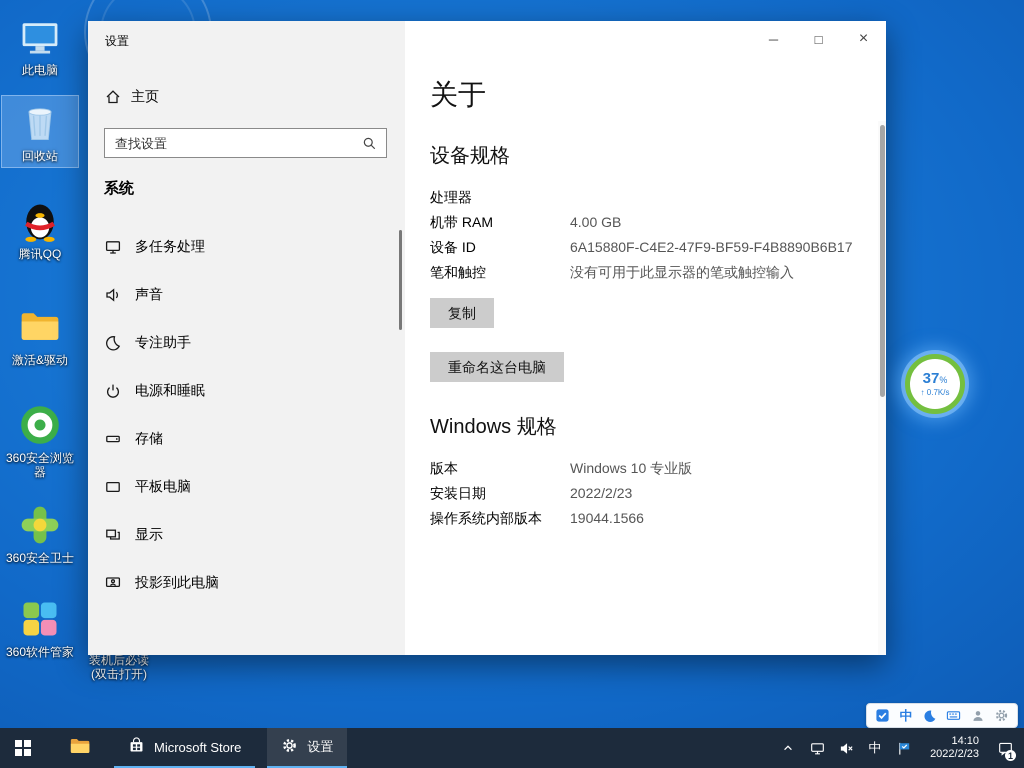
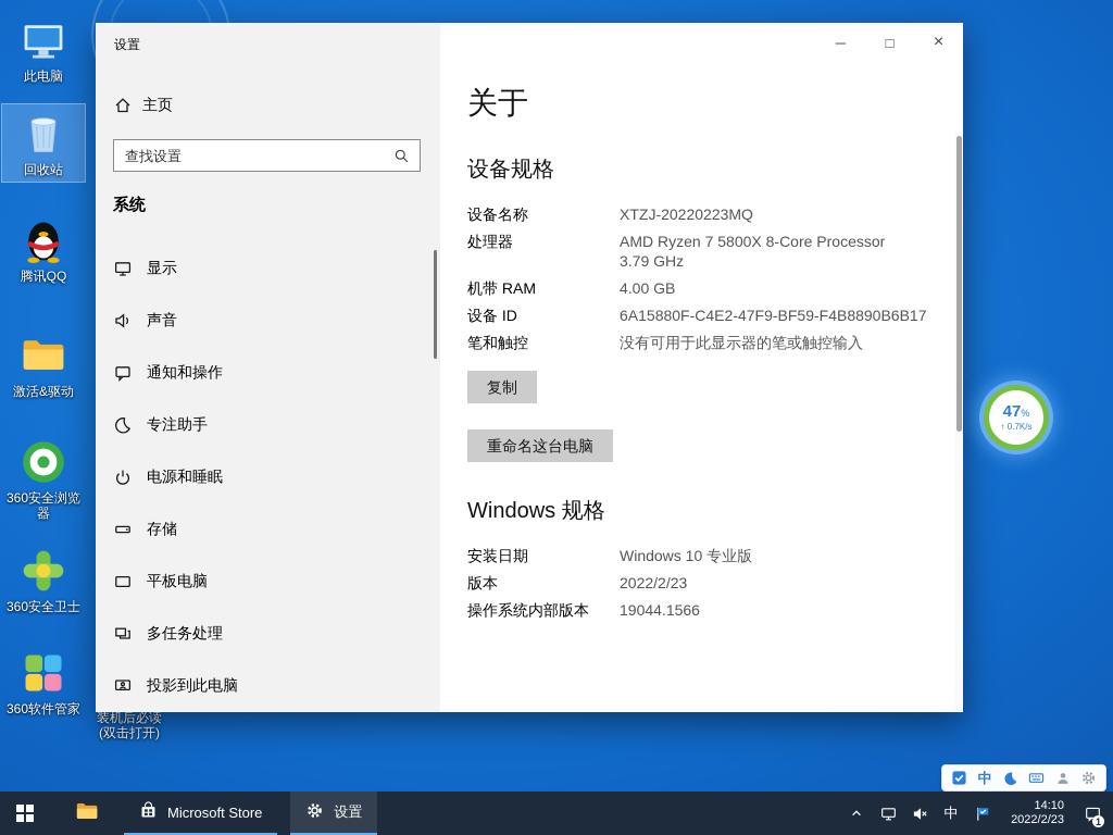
  此电脑
  回收站
  腾讯QQ
  激活&驱动
  360安全浏览器
  360安全卫士
  360软件管家
  装机后必读(双击打开)
  设置
  主页
  查找设置
  系统
- 多任务处理
+ 显示
  声音
+ 通知和操作
  专注助手
  电源和睡眠
  存储
  平板电脑
- 显示
+ 多任务处理
  投影到此电脑
  ─
  □
  ×
  关于
  设备规格
+ 设备名称
+ XTZJ-20220223MQ
  处理器
+ AMD Ryzen 7 5800X 8-Core Processor
+ 3.79 GHz
  机带 RAM
  4.00 GB
  设备 ID
  6A15880F-C4E2-47F9-BF59-F4B8890B6B17
  笔和触控
  没有可用于此显示器的笔或触控输入
  复制
  重命名这台电脑
  Windows 规格
- 版本
+ 安装日期
  Windows 10 专业版
- 安装日期
+ 版本
  2022/2/23
  操作系统内部版本
  19044.1566
- 37%
+ 47%
  ↑ 0.7K/s
  中
  Microsoft Store
  设置
  中
  14:10
  2022/2/23
  1
